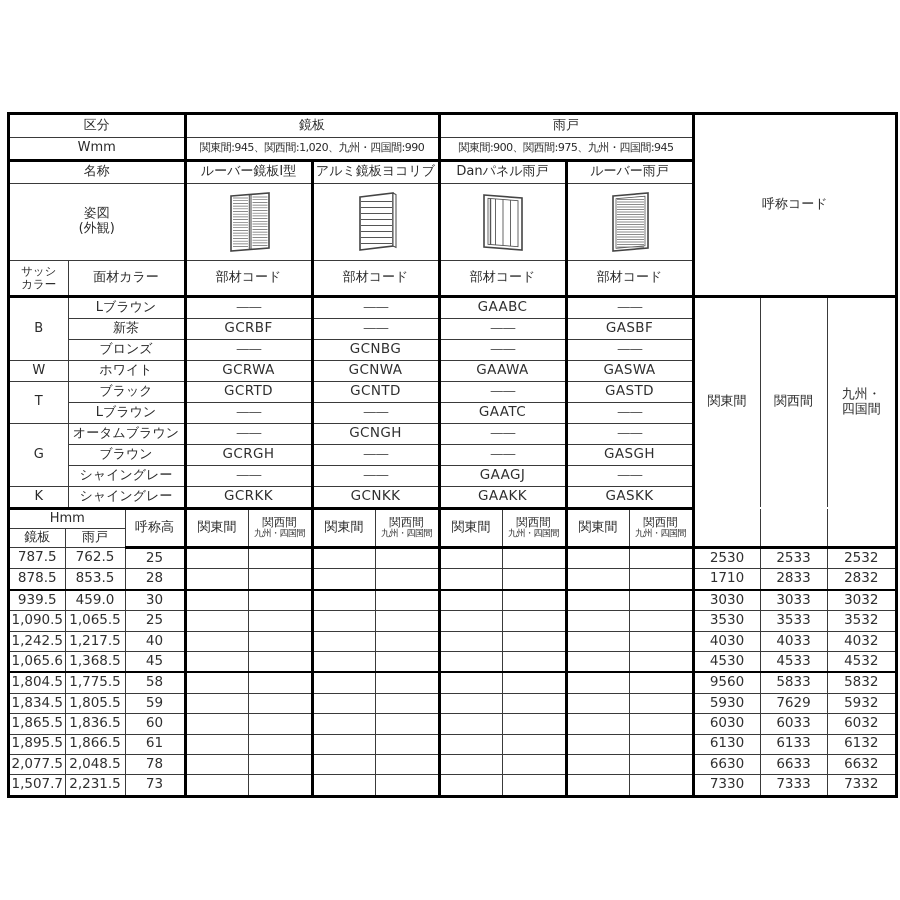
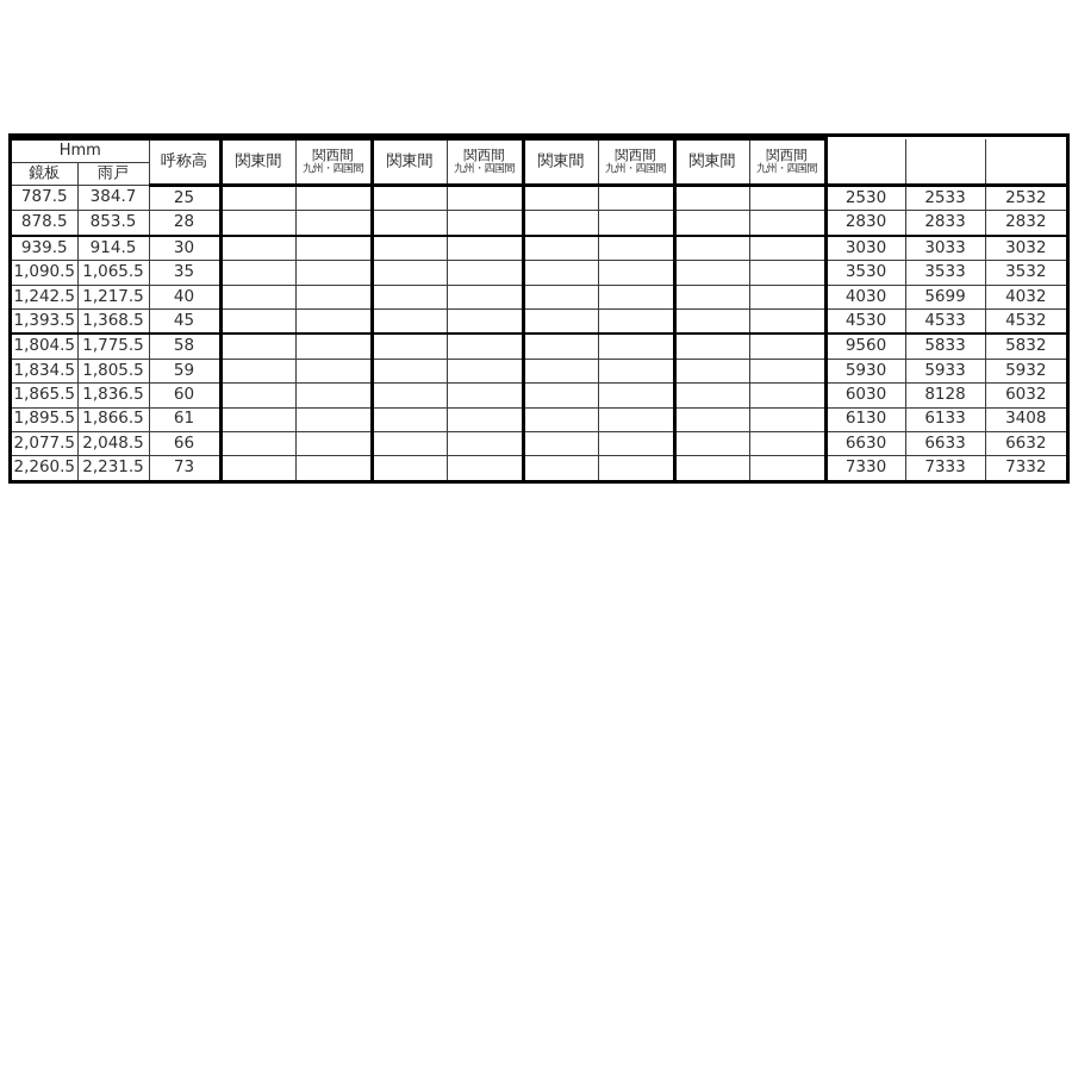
- 区分	鏡板	雨戸	呼称コード
- Wmm	関東間:945、関西間:1,020、九州・四国間:990	関東間:900、関西間:975、九州・四国間:945
- 名称	ルーバー鏡板I型	アルミ鏡板ヨコリブ	Danパネル雨戸	ルーバー雨戸
- 姿図 (外観)
- サッシ カラー	面材カラー	部材コード	部材コード	部材コード	部材コード
- B	Lブラウン	——	——	GAABC	——	関東間	関西間	九州・ 四国間
- 新茶	GCRBF	——	——	GASBF
- ブロンズ	——	GCNBG	——	——
- W	ホワイト	GCRWA	GCNWA	GAAWA	GASWA
- T	ブラック	GCRTD	GCNTD	——	GASTD
- Lブラウン	——	——	GAATC	——
- G	オータムブラウン	——	GCNGH	——	——
- ブラウン	GCRGH	——	——	GASGH
- シャイングレー	——	——	GAAGJ	——
- K	シャイングレー	GCRKK	GCNKK	GAAKK	GASKK
  Hmm	呼称高	関東間	関西間 九州・四国間	関東間	関西間 九州・四国間	関東間	関西間 九州・四国間	関東間	関西間 九州・四国間
  鏡板	雨戸
- 787.5	762.5	25									2530	2533	2532
+ 787.5	384.7	25									2530	2533	2532
- 878.5	853.5	28									1710	2833	2832
+ 878.5	853.5	28									2830	2833	2832
- 939.5	459.0	30									3030	3033	3032
+ 939.5	914.5	30									3030	3033	3032
- 1,090.5	1,065.5	25									3530	3533	3532
+ 1,090.5	1,065.5	35									3530	3533	3532
- 1,242.5	1,217.5	40									4030	4033	4032
+ 1,242.5	1,217.5	40									4030	5699	4032
- 1,065.6	1,368.5	45									4530	4533	4532
+ 1,393.5	1,368.5	45									4530	4533	4532
  1,804.5	1,775.5	58									9560	5833	5832
- 1,834.5	1,805.5	59									5930	7629	5932
+ 1,834.5	1,805.5	59									5930	5933	5932
- 1,865.5	1,836.5	60									6030	6033	6032
+ 1,865.5	1,836.5	60									6030	8128	6032
- 1,895.5	1,866.5	61									6130	6133	6132
+ 1,895.5	1,866.5	61									6130	6133	3408
- 2,077.5	2,048.5	78									6630	6633	6632
+ 2,077.5	2,048.5	66									6630	6633	6632
- 1,507.7	2,231.5	73									7330	7333	7332
+ 2,260.5	2,231.5	73									7330	7333	7332
